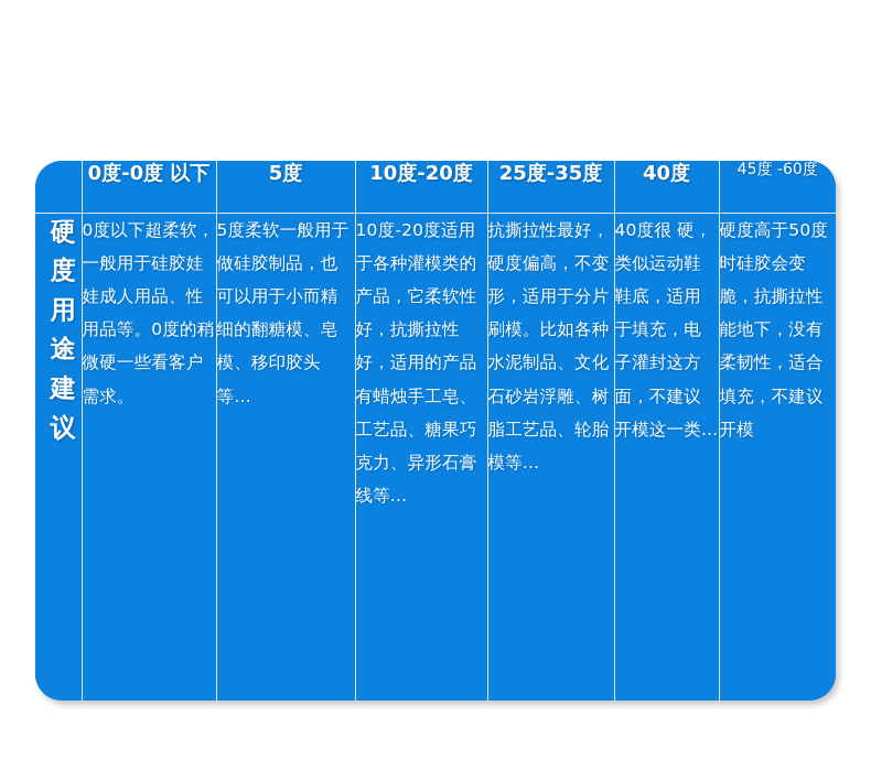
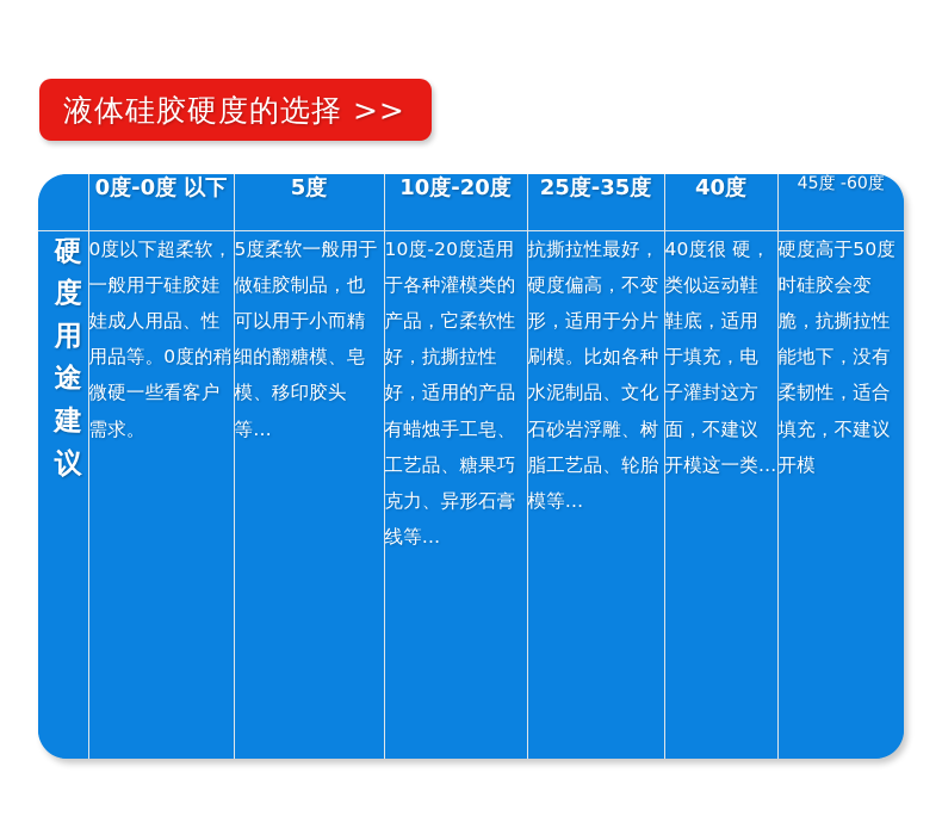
+ 液体硅胶硬度的选择 >>
  	0度-0度 以下	5度	10度-20度	25度-35度	40度	45度 -60度
  硬度用途建议	0度以下超柔软，一般用于硅胶娃娃成人用品、性用品等。0度的稍微硬一些看客户需求。	5度柔软一般用于做硅胶制品，也可以用于小而精细的翻糖模、皂模、移印胶头等…	10度-20度适用于各种灌模类的 产品，它柔软性好，抗撕拉性好，适用的产品有蜡烛手工皂、工艺品、糖果巧克力、异形石膏线等...	抗撕拉性最好，硬度偏高，不变形，适用于分片刷模。比如各种水泥制品、文化石砂岩浮雕、树脂工艺品、轮胎模等...	40度很 硬，类似运动鞋鞋底，适用于填充，电子灌封这方面，不建议开模这一类...	硬度高于50度时硅胶会变脆，抗撕拉性能地下，没有柔韧性，适合填充，不建议开模
